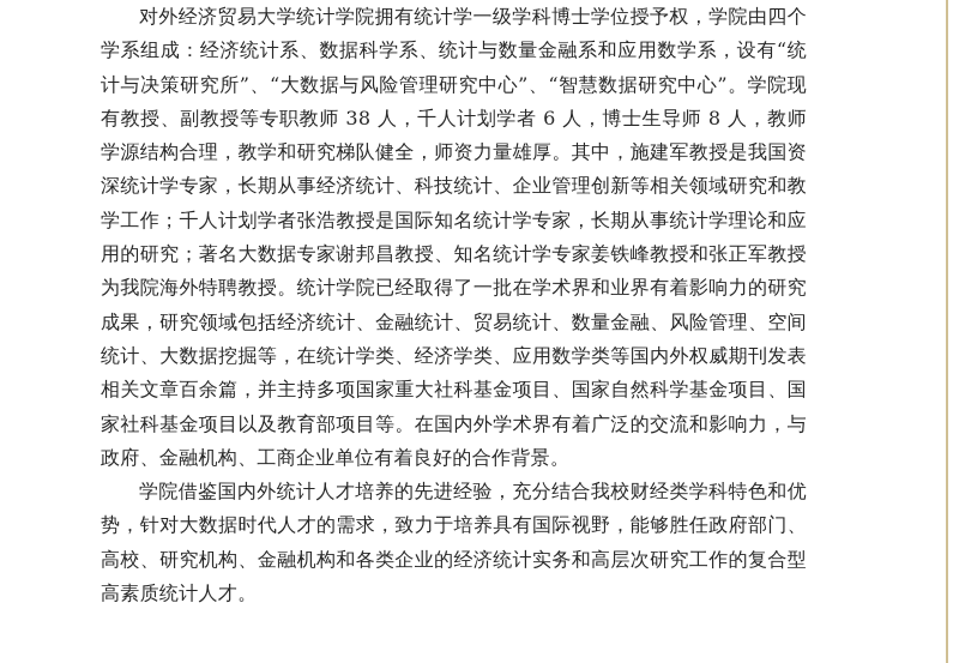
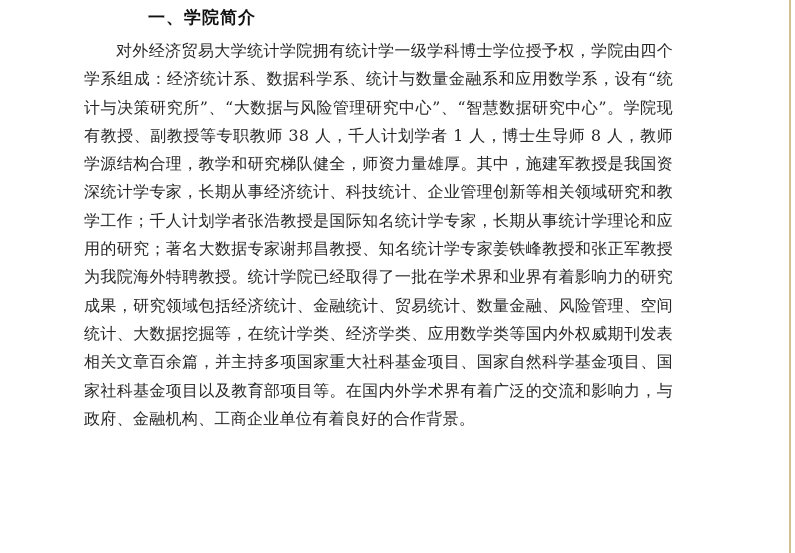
+ 一、学院简介
- 对外经济贸易大学统计学院拥有统计学一级学科博士学位授予权，学院由四个学系组成：经济统计系、数据科学系、统计与数量金融系和应用数学系，设有“统计与决策研究所”、“大数据与风险管理研究中心”、“智慧数据研究中心”。学院现有教授、副教授等专职教师 38 人，千人计划学者 6 人，博士生导师 8 人，教师学源结构合理，教学和研究梯队健全，师资力量雄厚。其中，施建军教授是我国资深统计学专家，长期从事经济统计、科技统计、企业管理创新等相关领域研究和教学工作；千人计划学者张浩教授是国际知名统计学专家，长期从事统计学理论和应用的研究；著名大数据专家谢邦昌教授、知名统计学专家姜铁峰教授和张正军教授为我院海外特聘教授。统计学院已经取得了一批在学术界和业界有着影响力的研究成果，研究领域包括经济统计、金融统计、贸易统计、数量金融、风险管理、空间统计、大数据挖掘等，在统计学类、经济学类、应用数学类等国内外权威期刊发表相关文章百余篇，并主持多项国家重大社科基金项目、国家自然科学基金项目、国家社科基金项目以及教育部项目等。在国内外学术界有着广泛的交流和影响力，与政府、金融机构、工商企业单位有着良好的合作背景。
+ 对外经济贸易大学统计学院拥有统计学一级学科博士学位授予权，学院由四个学系组成：经济统计系、数据科学系、统计与数量金融系和应用数学系，设有“统计与决策研究所”、“大数据与风险管理研究中心”、“智慧数据研究中心”。学院现有教授、副教授等专职教师 38 人，千人计划学者 1 人，博士生导师 8 人，教师学源结构合理，教学和研究梯队健全，师资力量雄厚。其中，施建军教授是我国资深统计学专家，长期从事经济统计、科技统计、企业管理创新等相关领域研究和教学工作；千人计划学者张浩教授是国际知名统计学专家，长期从事统计学理论和应用的研究；著名大数据专家谢邦昌教授、知名统计学专家姜铁峰教授和张正军教授为我院海外特聘教授。统计学院已经取得了一批在学术界和业界有着影响力的研究成果，研究领域包括经济统计、金融统计、贸易统计、数量金融、风险管理、空间统计、大数据挖掘等，在统计学类、经济学类、应用数学类等国内外权威期刊发表相关文章百余篇，并主持多项国家重大社科基金项目、国家自然科学基金项目、国家社科基金项目以及教育部项目等。在国内外学术界有着广泛的交流和影响力，与政府、金融机构、工商企业单位有着良好的合作背景。
- 学院借鉴国内外统计人才培养的先进经验，充分结合我校财经类学科特色和优势，针对大数据时代人才的需求，致力于培养具有国际视野，能够胜任政府部门、高校、研究机构、金融机构和各类企业的经济统计实务和高层次研究工作的复合型高素质统计人才。
